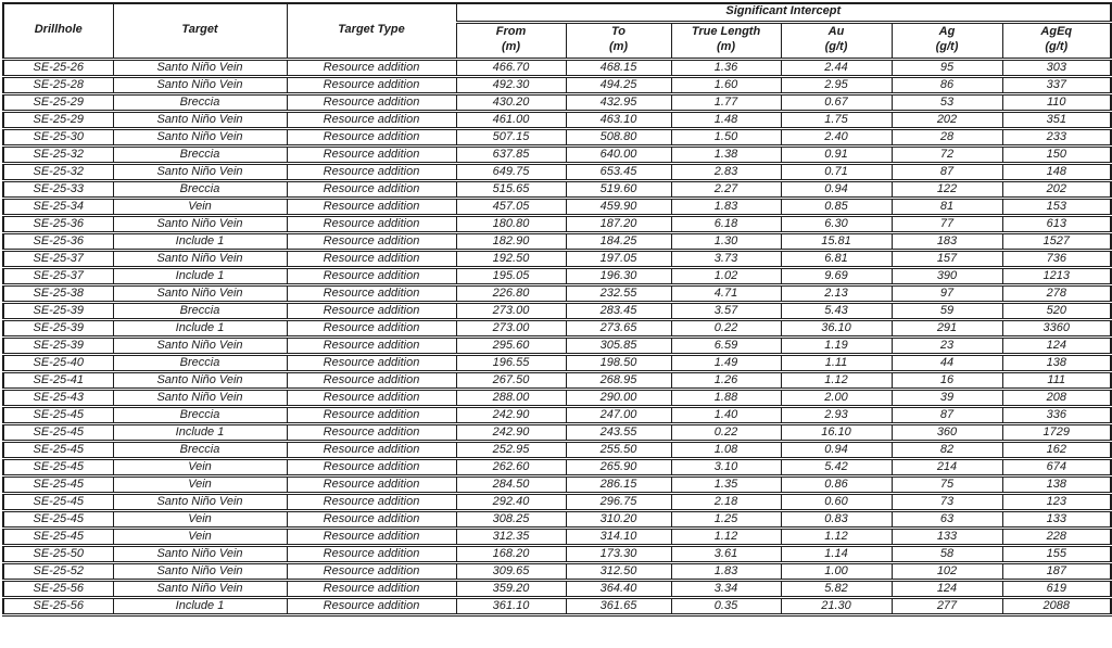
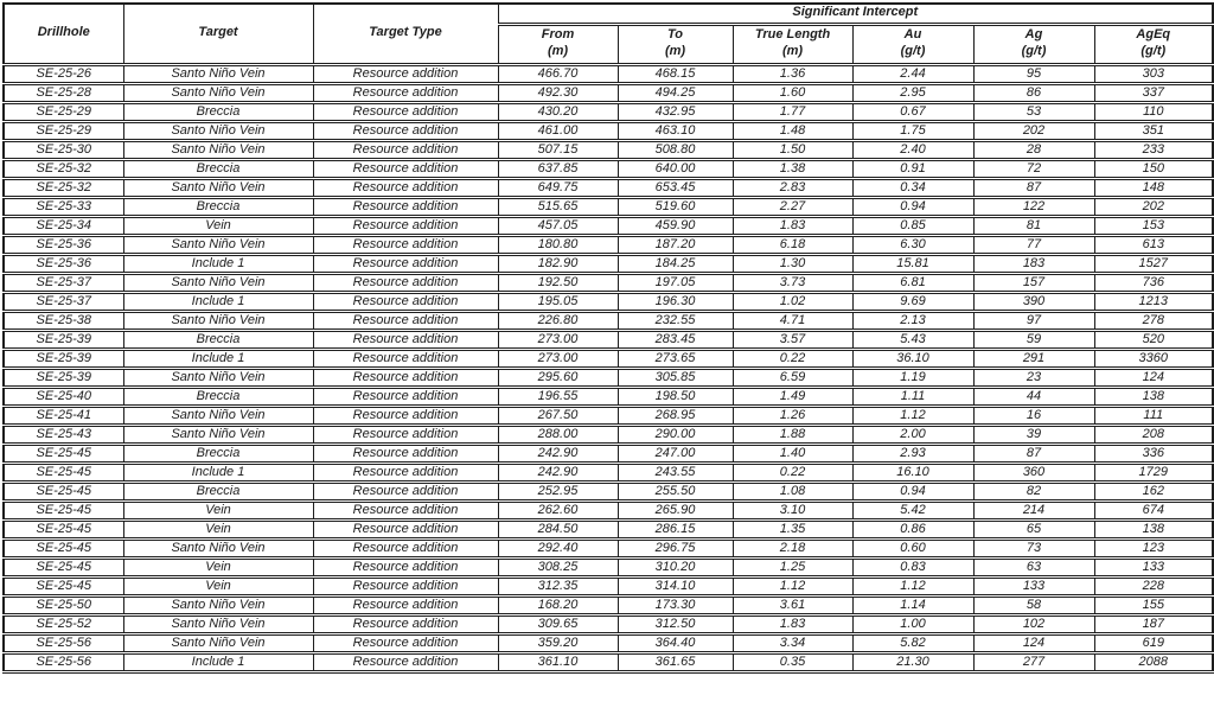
  Drillhole	Target	Target Type	Significant Intercept
  From (m)	To (m)	True Length (m)	Au (g/t)	Ag (g/t)	AgEq (g/t)
  SE-25-26	Santo Niño Vein	Resource addition	466.70	468.15	1.36	2.44	95	303
  SE-25-28	Santo Niño Vein	Resource addition	492.30	494.25	1.60	2.95	86	337
  SE-25-29	Breccia	Resource addition	430.20	432.95	1.77	0.67	53	110
  SE-25-29	Santo Niño Vein	Resource addition	461.00	463.10	1.48	1.75	202	351
  SE-25-30	Santo Niño Vein	Resource addition	507.15	508.80	1.50	2.40	28	233
  SE-25-32	Breccia	Resource addition	637.85	640.00	1.38	0.91	72	150
- SE-25-32	Santo Niño Vein	Resource addition	649.75	653.45	2.83	0.71	87	148
+ SE-25-32	Santo Niño Vein	Resource addition	649.75	653.45	2.83	0.34	87	148
  SE-25-33	Breccia	Resource addition	515.65	519.60	2.27	0.94	122	202
  SE-25-34	Vein	Resource addition	457.05	459.90	1.83	0.85	81	153
  SE-25-36	Santo Niño Vein	Resource addition	180.80	187.20	6.18	6.30	77	613
  SE-25-36	Include 1	Resource addition	182.90	184.25	1.30	15.81	183	1527
  SE-25-37	Santo Niño Vein	Resource addition	192.50	197.05	3.73	6.81	157	736
  SE-25-37	Include 1	Resource addition	195.05	196.30	1.02	9.69	390	1213
  SE-25-38	Santo Niño Vein	Resource addition	226.80	232.55	4.71	2.13	97	278
  SE-25-39	Breccia	Resource addition	273.00	283.45	3.57	5.43	59	520
  SE-25-39	Include 1	Resource addition	273.00	273.65	0.22	36.10	291	3360
  SE-25-39	Santo Niño Vein	Resource addition	295.60	305.85	6.59	1.19	23	124
  SE-25-40	Breccia	Resource addition	196.55	198.50	1.49	1.11	44	138
  SE-25-41	Santo Niño Vein	Resource addition	267.50	268.95	1.26	1.12	16	111
  SE-25-43	Santo Niño Vein	Resource addition	288.00	290.00	1.88	2.00	39	208
  SE-25-45	Breccia	Resource addition	242.90	247.00	1.40	2.93	87	336
  SE-25-45	Include 1	Resource addition	242.90	243.55	0.22	16.10	360	1729
  SE-25-45	Breccia	Resource addition	252.95	255.50	1.08	0.94	82	162
  SE-25-45	Vein	Resource addition	262.60	265.90	3.10	5.42	214	674
- SE-25-45	Vein	Resource addition	284.50	286.15	1.35	0.86	75	138
+ SE-25-45	Vein	Resource addition	284.50	286.15	1.35	0.86	65	138
  SE-25-45	Santo Niño Vein	Resource addition	292.40	296.75	2.18	0.60	73	123
  SE-25-45	Vein	Resource addition	308.25	310.20	1.25	0.83	63	133
  SE-25-45	Vein	Resource addition	312.35	314.10	1.12	1.12	133	228
  SE-25-50	Santo Niño Vein	Resource addition	168.20	173.30	3.61	1.14	58	155
  SE-25-52	Santo Niño Vein	Resource addition	309.65	312.50	1.83	1.00	102	187
  SE-25-56	Santo Niño Vein	Resource addition	359.20	364.40	3.34	5.82	124	619
  SE-25-56	Include 1	Resource addition	361.10	361.65	0.35	21.30	277	2088
